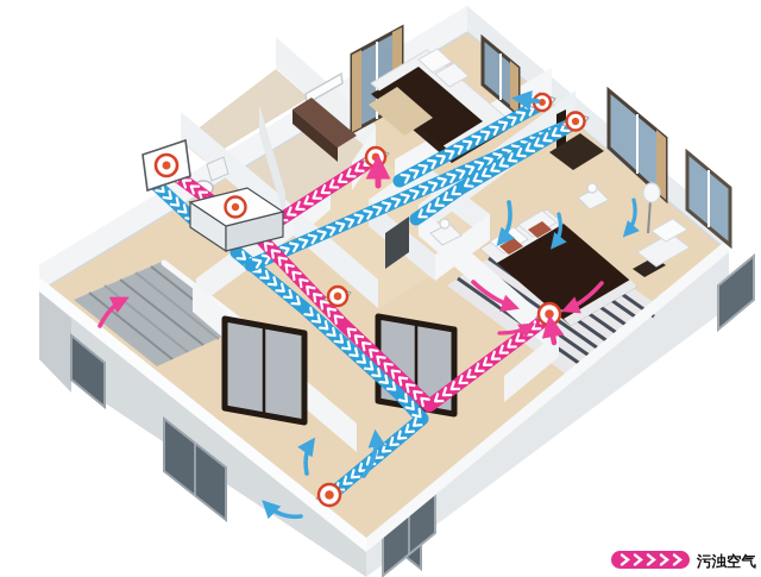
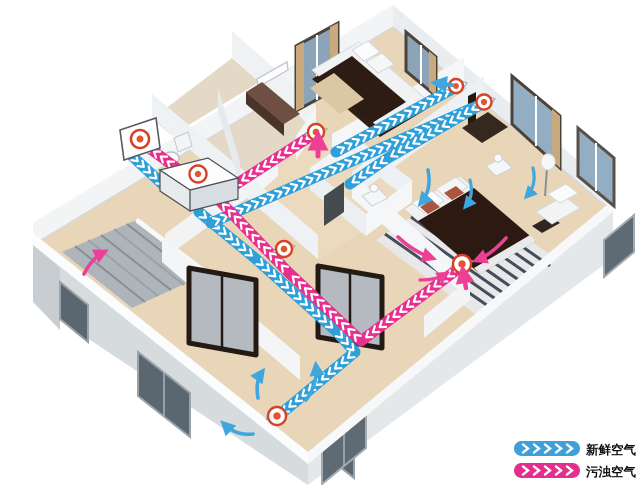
+ 新鲜空气
  污浊空气
